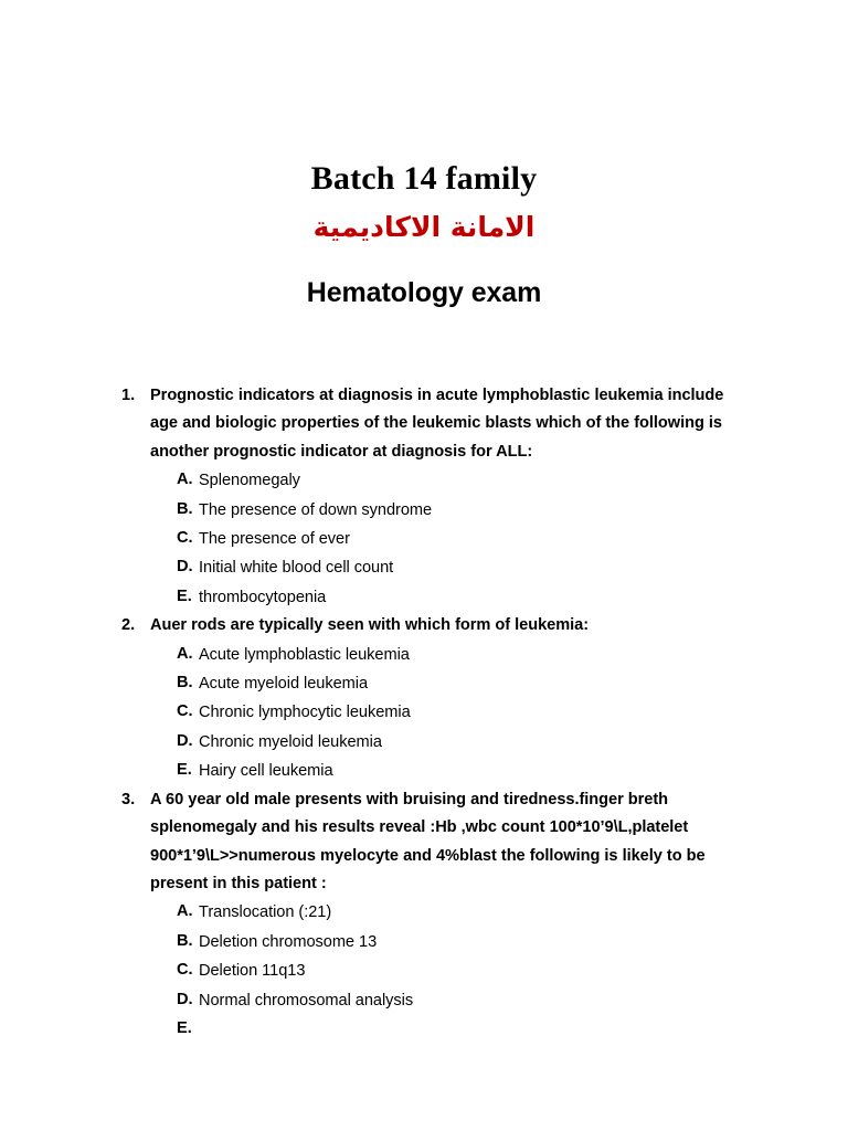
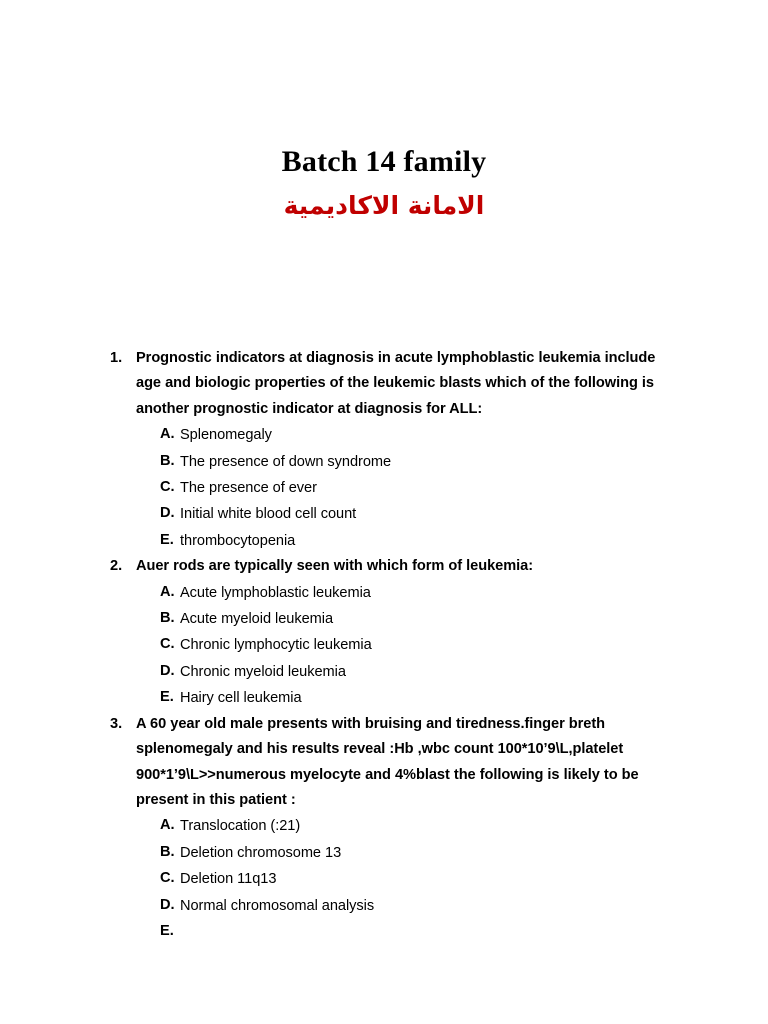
  Batch 14 family
  الامانة الاكاديمية
- Hematology exam
  1.
  Prognostic indicators at diagnosis in acute lymphoblastic leukemia include age and biologic properties of the leukemic blasts which of the following is another prognostic indicator at diagnosis for ALL:
  A.
  Splenomegaly
  B.
  The presence of down syndrome
  C.
  The presence of ever
  D.
  Initial white blood cell count
  E.
  thrombocytopenia
  2.
  Auer rods are typically seen with which form of leukemia:
  A.
  Acute lymphoblastic leukemia
  B.
  Acute myeloid leukemia
  C.
  Chronic lymphocytic leukemia
  D.
  Chronic myeloid leukemia
  E.
  Hairy cell leukemia
  3.
  A 60 year old male presents with bruising and tiredness.finger breth splenomegaly and his results reveal :Hb ,wbc count 100*10’9\L,platelet 900*1’9\L>>numerous myelocyte and 4%blast the following is likely to be present in this patient :
  A.
  Translocation (:21)
  B.
  Deletion chromosome 13
  C.
  Deletion 11q13
  D.
  Normal chromosomal analysis
  E.
